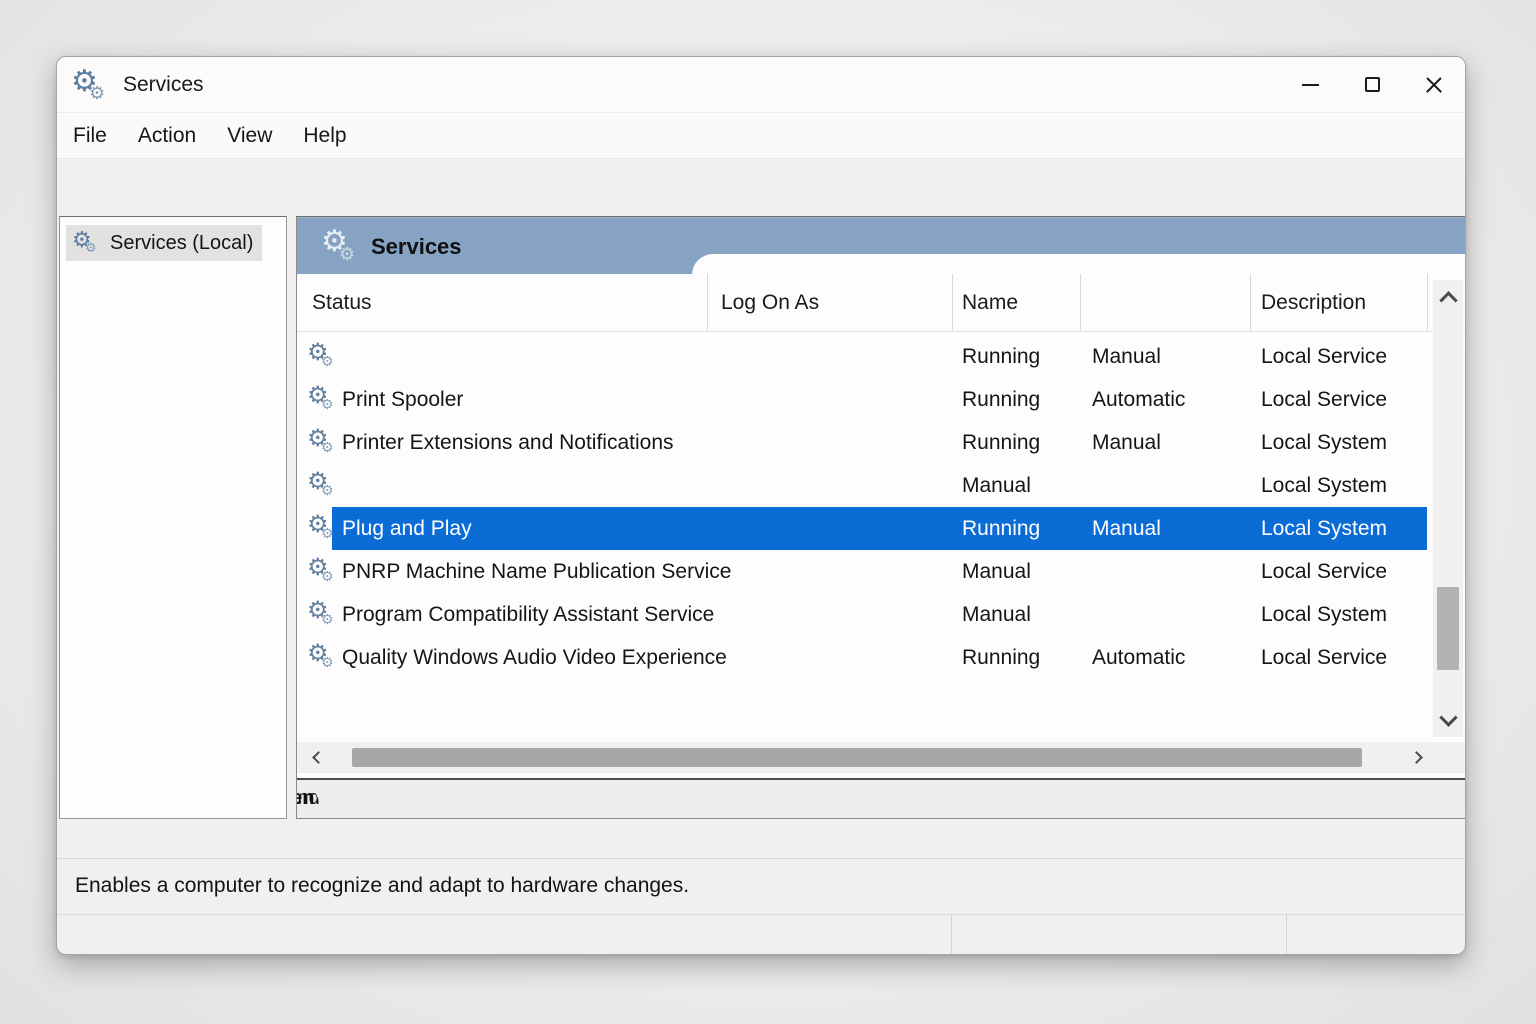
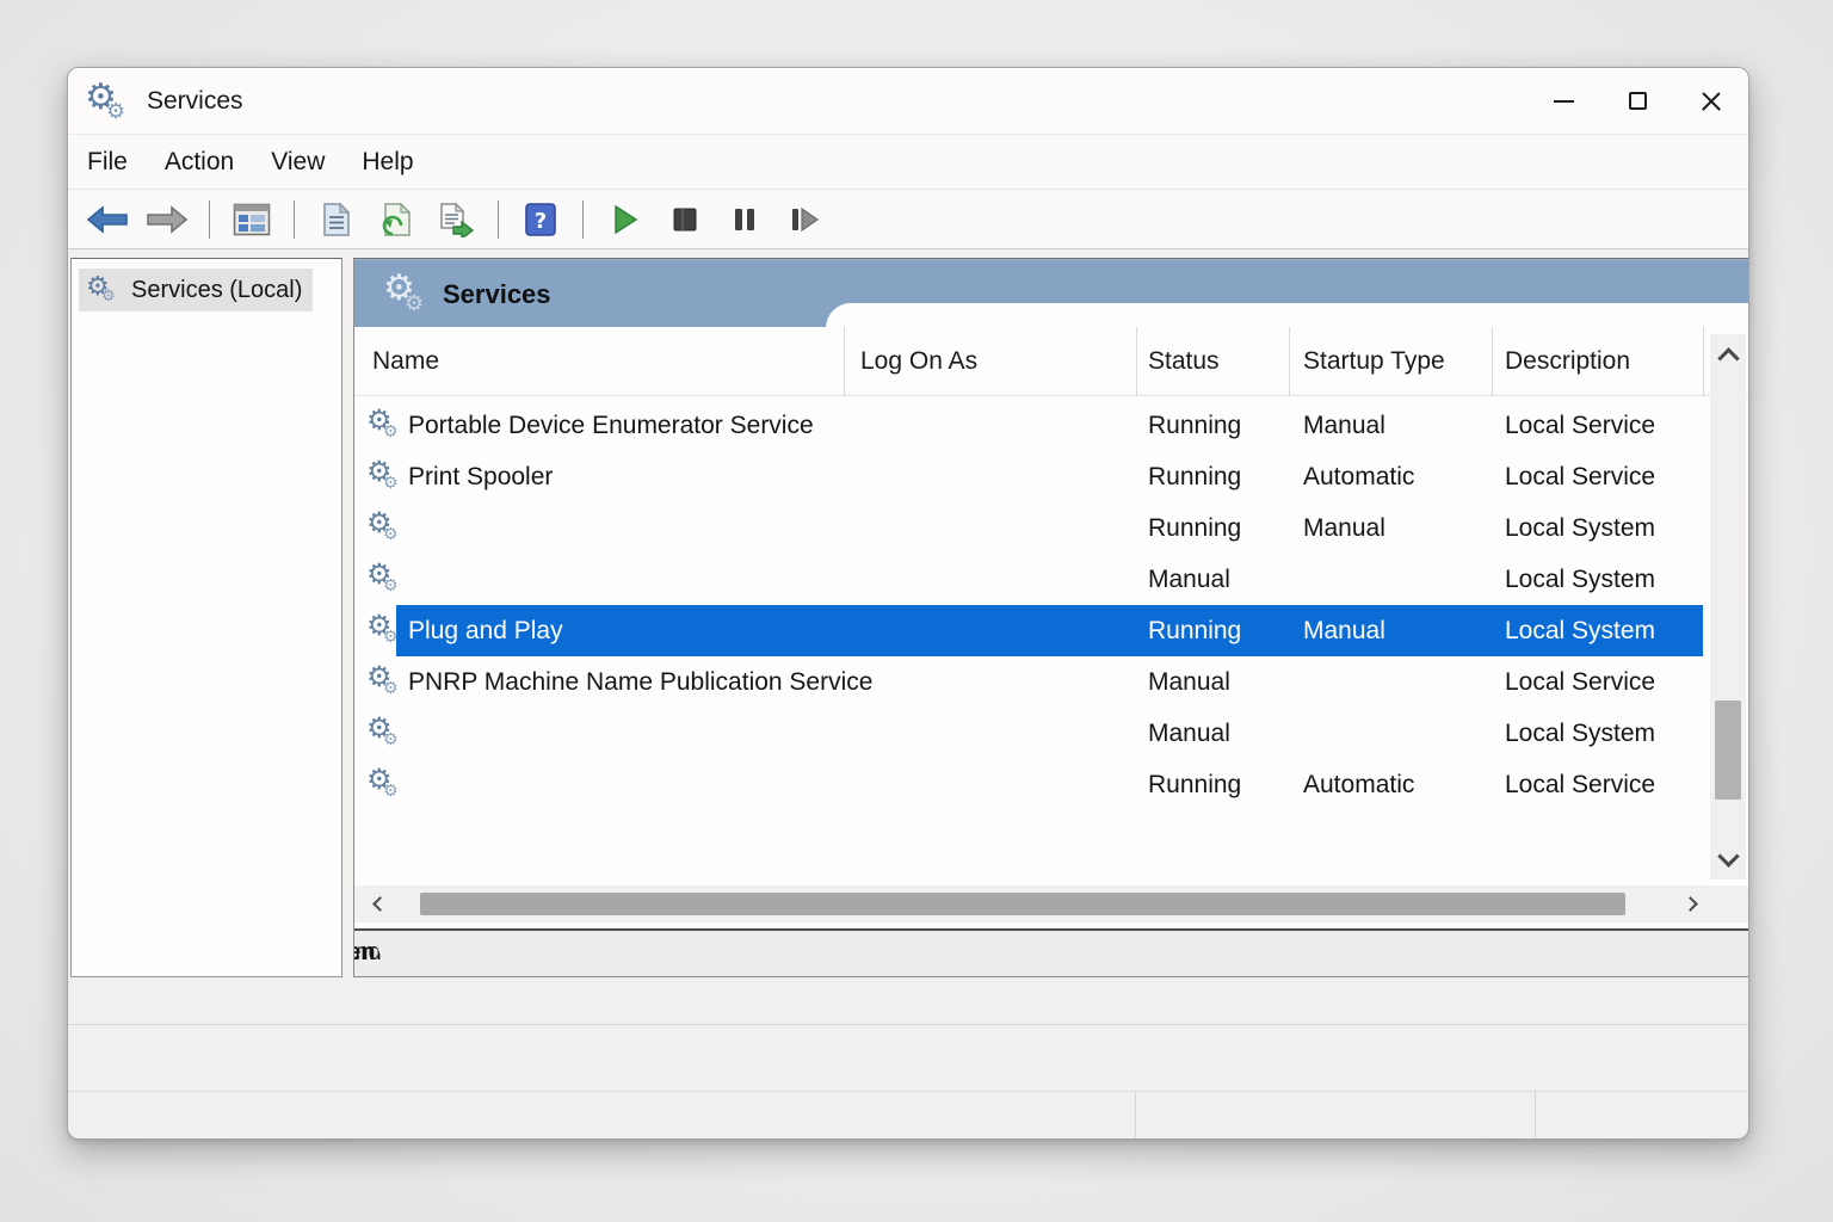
  ⚙
  ⚙
  Services
  File
  Action
  View
  Help
+ ?
  ⚙
  ⚙
  Services (Local)
  ⚙
  ⚙
  Services
- Status
+ Name
  Log On As
- Name
+ Status
+ Startup Type
  Description
  ⚙
  ⚙
+ Portable Device Enumerator Service
  Running
  Manual
  Local Service
  ⚙
  ⚙
  Print Spooler
  Running
  Automatic
  Local Service
  ⚙
  ⚙
- Printer Extensions and Notifications
  Running
  Manual
  Local System
  ⚙
  ⚙
  Manual
  Local System
  ⚙
  ⚙
  Plug and Play
  Running
  Manual
  Local System
  ⚙
  ⚙
  PNRP Machine Name Publication Service
  Manual
  Local Service
  ⚙
  ⚙
- Program Compatibility Assistant Service
  Manual
  Local System
  ⚙
  ⚙
- Quality Windows Audio Video Experience
  Running
  Automatic
  Local Service
- Enables a computer to recognize and adapt to hardware changes.
